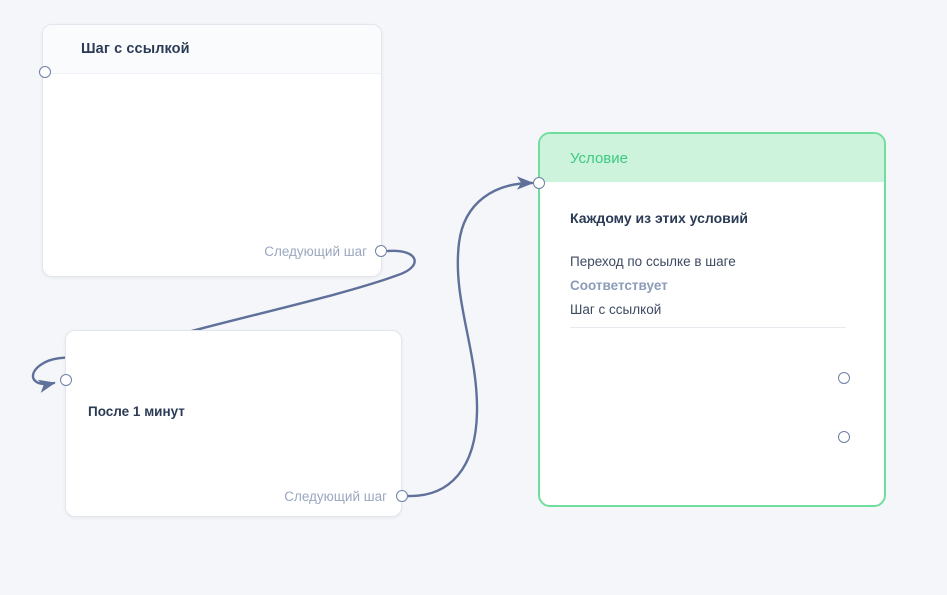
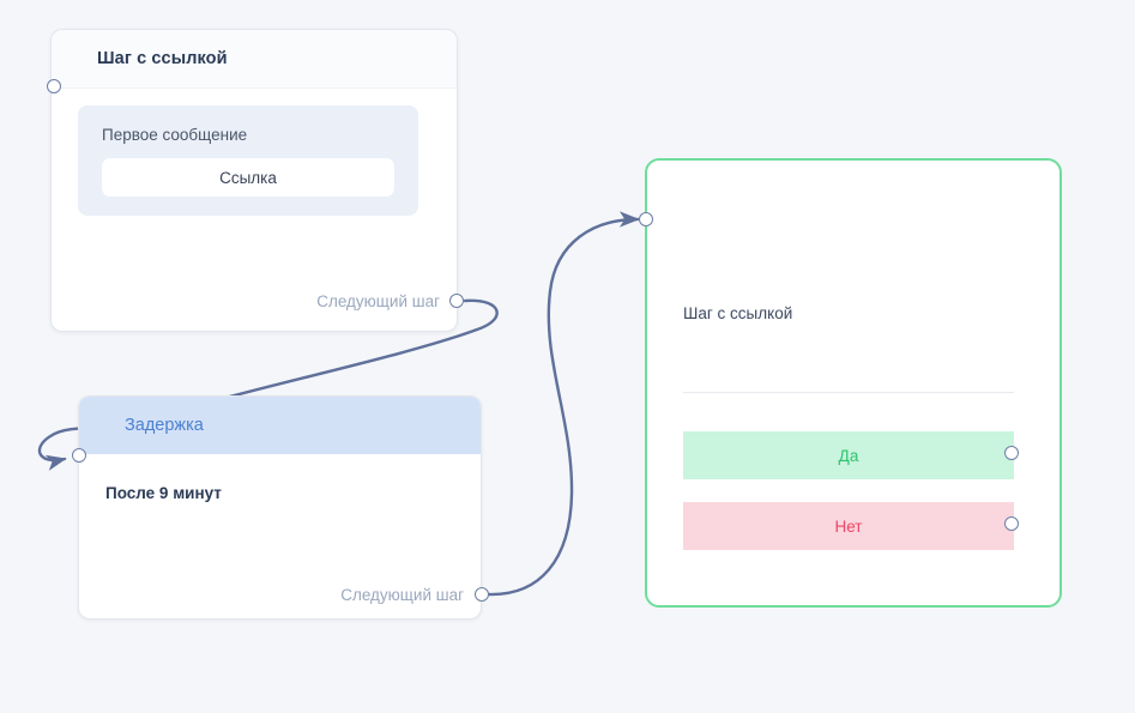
  Шаг с ссылкой
+ Первое сообщение
+ Ссылка
  Следующий шаг
+ Задержка
- После 1 минут
+ После 9 минут
  Следующий шаг
- Условие
- Каждому из этих условий
- Переход по ссылке в шаге
- Соответствует
  Шаг с ссылкой
+ Да
+ Нет
